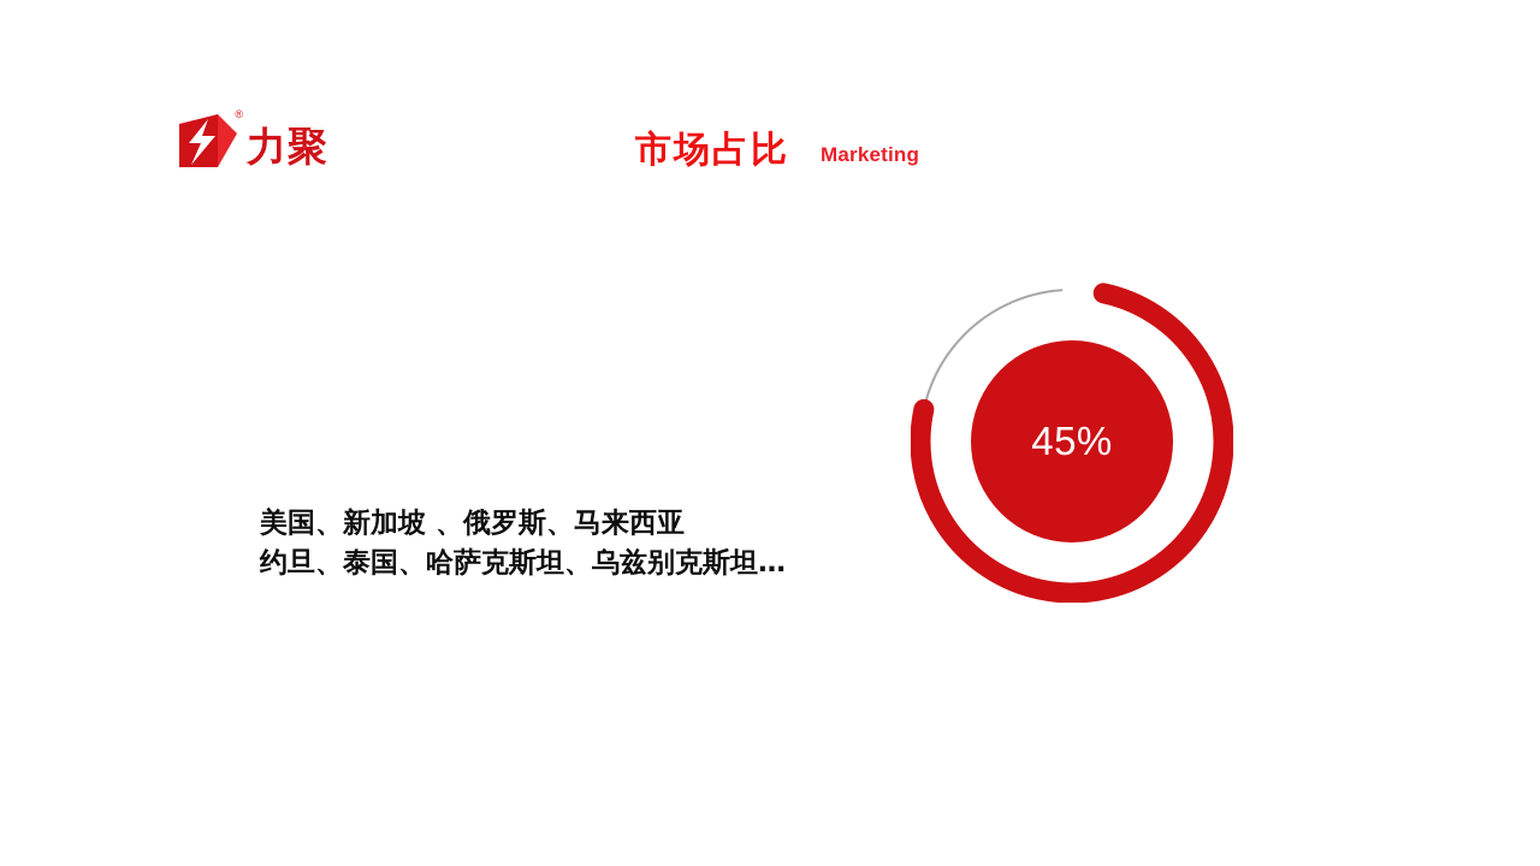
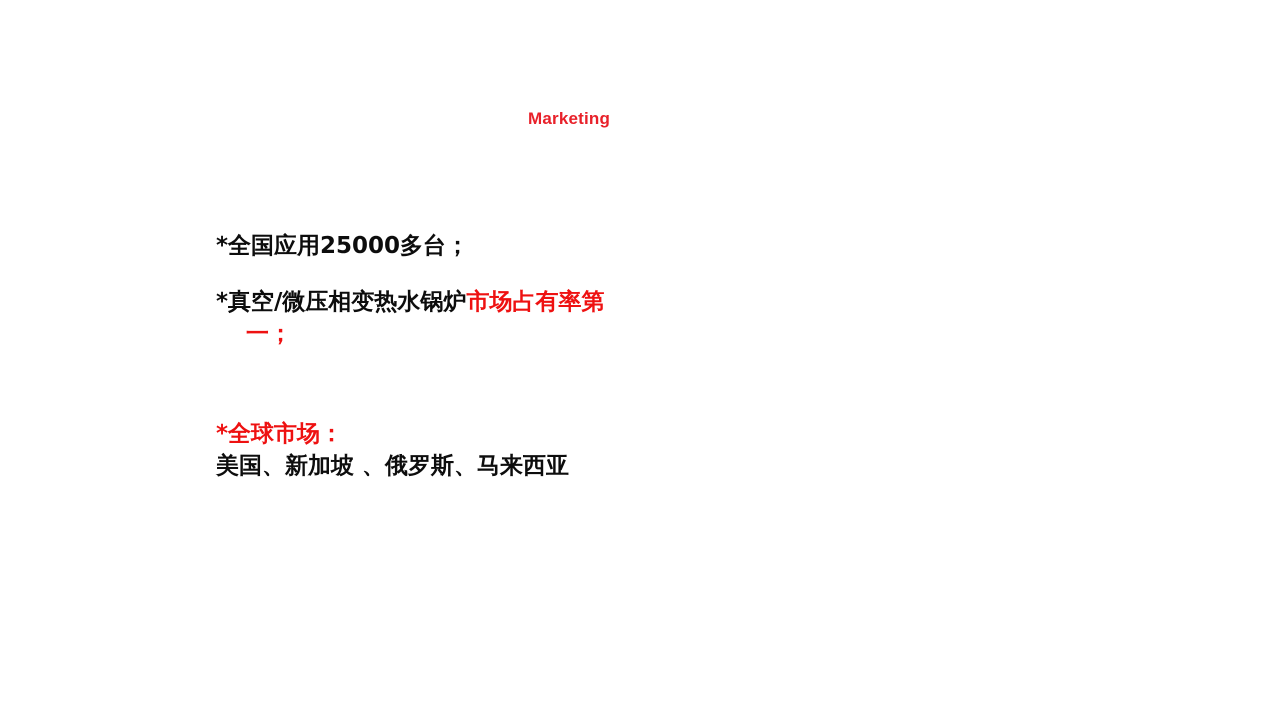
- ®
- 力聚
- 市场占比
  Marketing
+ *全国应用25000多台；
+ *真空/微压相变热水锅炉市场占有率第
+ 一；
+ *全球市场：
  美国、新加坡 、俄罗斯、马来西亚
- 约旦、泰国、哈萨克斯坦、乌兹别克斯坦…
- 45%
